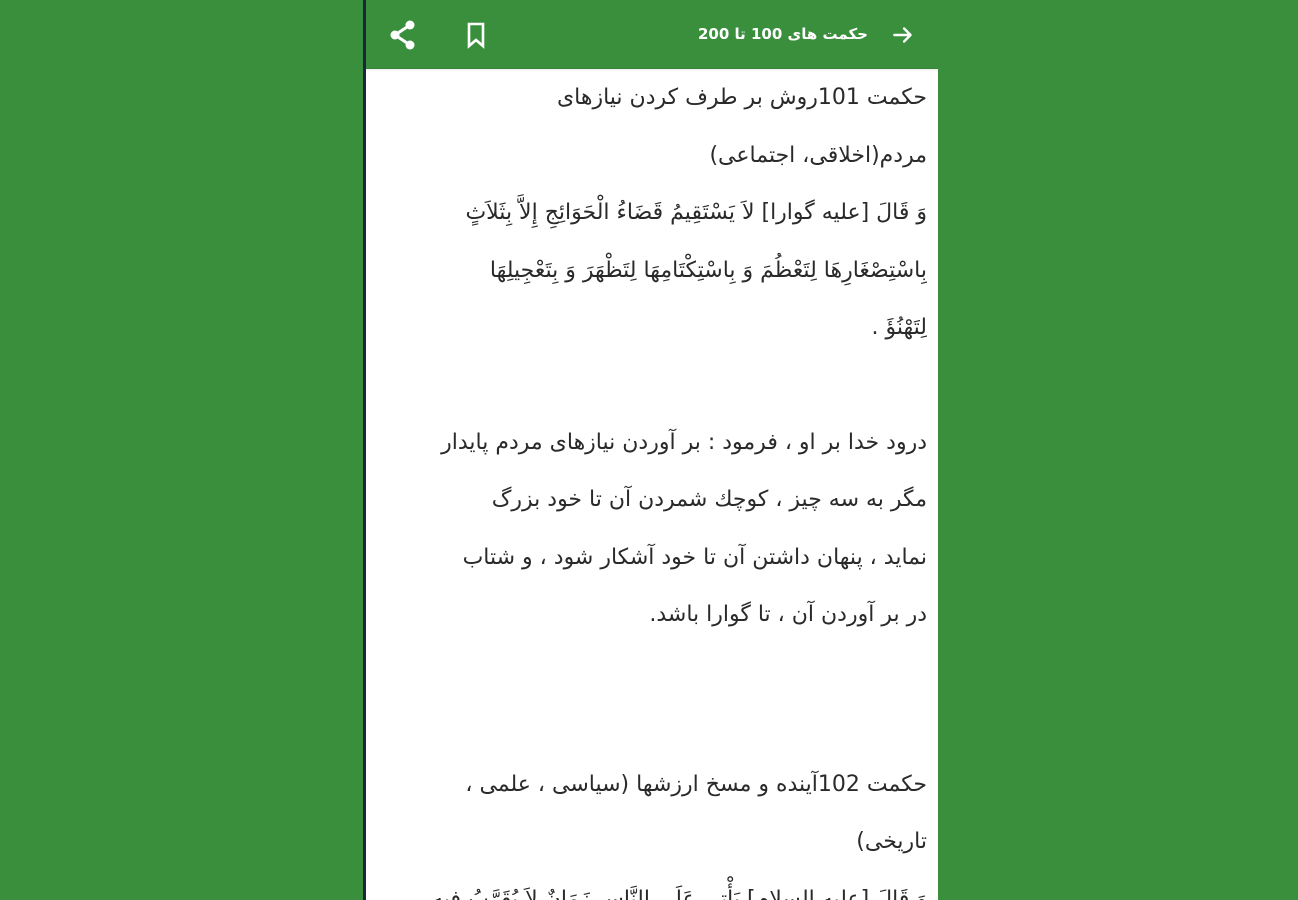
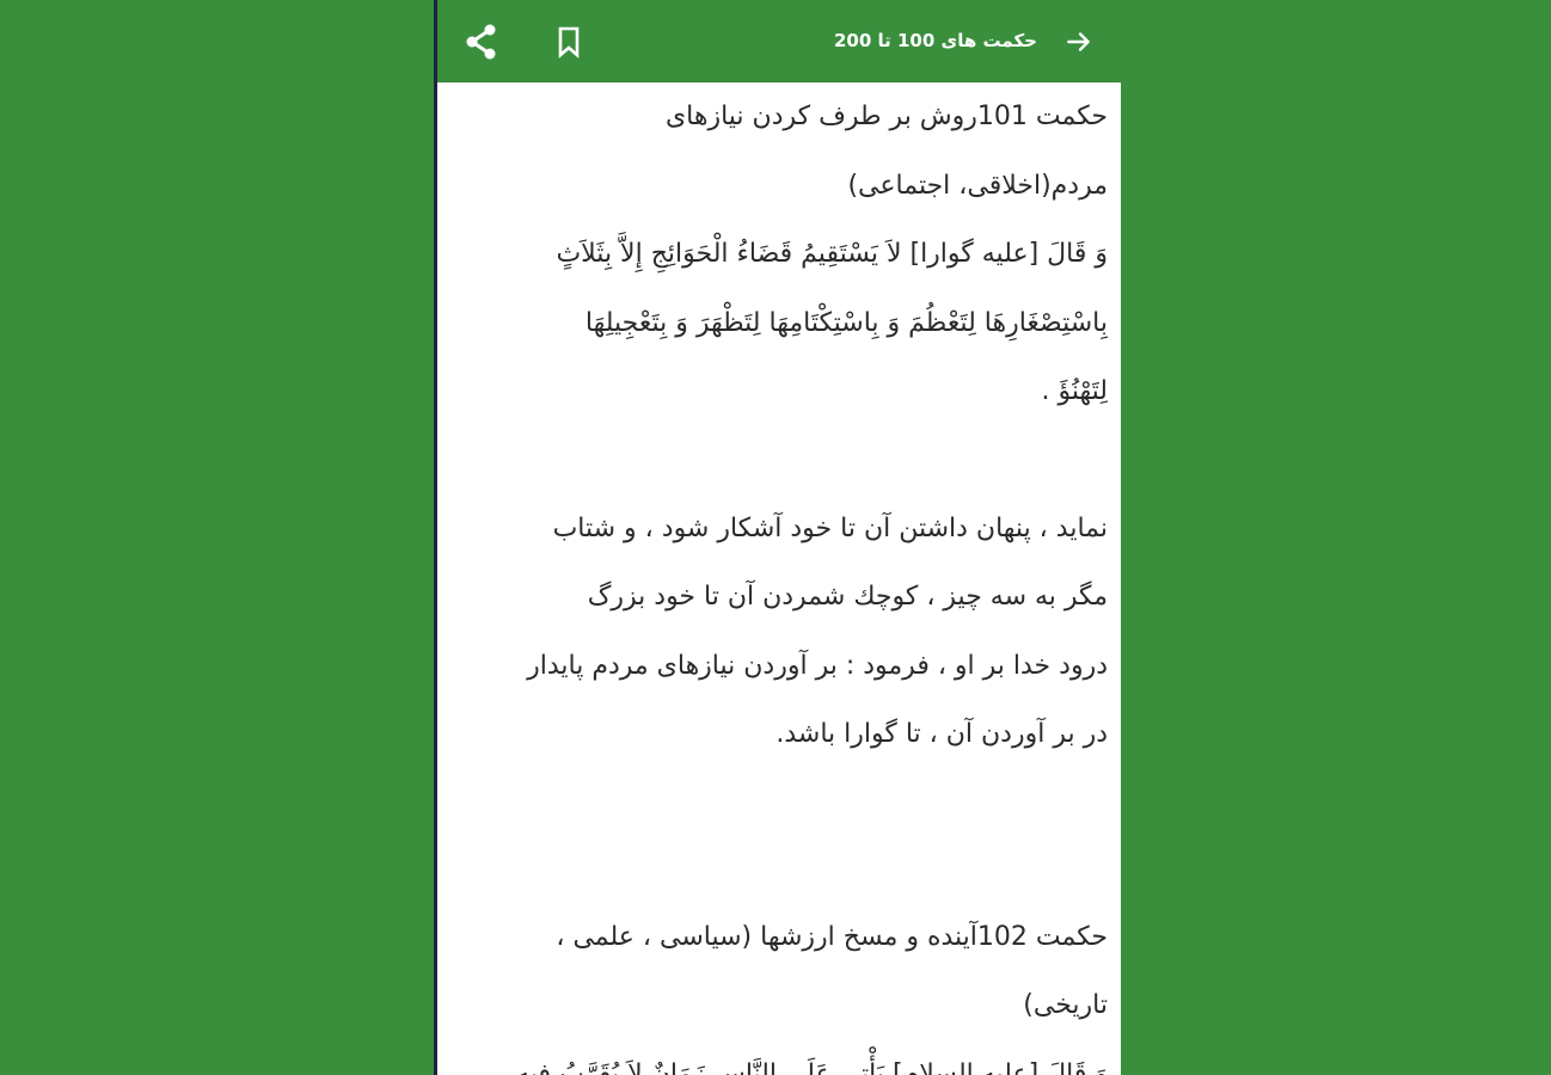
  حکمت های 100 تا 200
  حکمت 101روش بر طرف کردن نیازهای
  مردم(اخلاقی، اجتماعی)
  وَ قَالَ [علیه گوارا] لاَ يَسْتَقِيمُ قَضَاءُ الْحَوَائِجِ إِلاَّ بِثَلاَثٍ
  بِاسْتِصْغَارِهَا لِتَعْظُمَ وَ بِاسْتِكْتَامِهَا لِتَظْهَرَ وَ بِتَعْجِيلِهَا
  لِتَهْنُؤَ .
- درود خدا بر او ، فرمود : بر آوردن نیازهای مردم پایدار
+ نماید ، پنهان داشتن آن تا خود آشکار شود ، و شتاب
  مگر به سه چیز ، کوچك شمردن آن تا خود بزرگ
- نماید ، پنهان داشتن آن تا خود آشکار شود ، و شتاب
+ درود خدا بر او ، فرمود : بر آوردن نیازهای مردم پایدار
  در بر آوردن آن ، تا گوارا باشد.
  حکمت 102آینده و مسخ ارزشها (سیاسی ، علمی ،
  تاریخی)
  وَ قَالَ [علیه السلام] يَأْتِ عَلَى النَّاسِ زَمَانٌ لاَ يُقَرَّبُ فِيهِ
